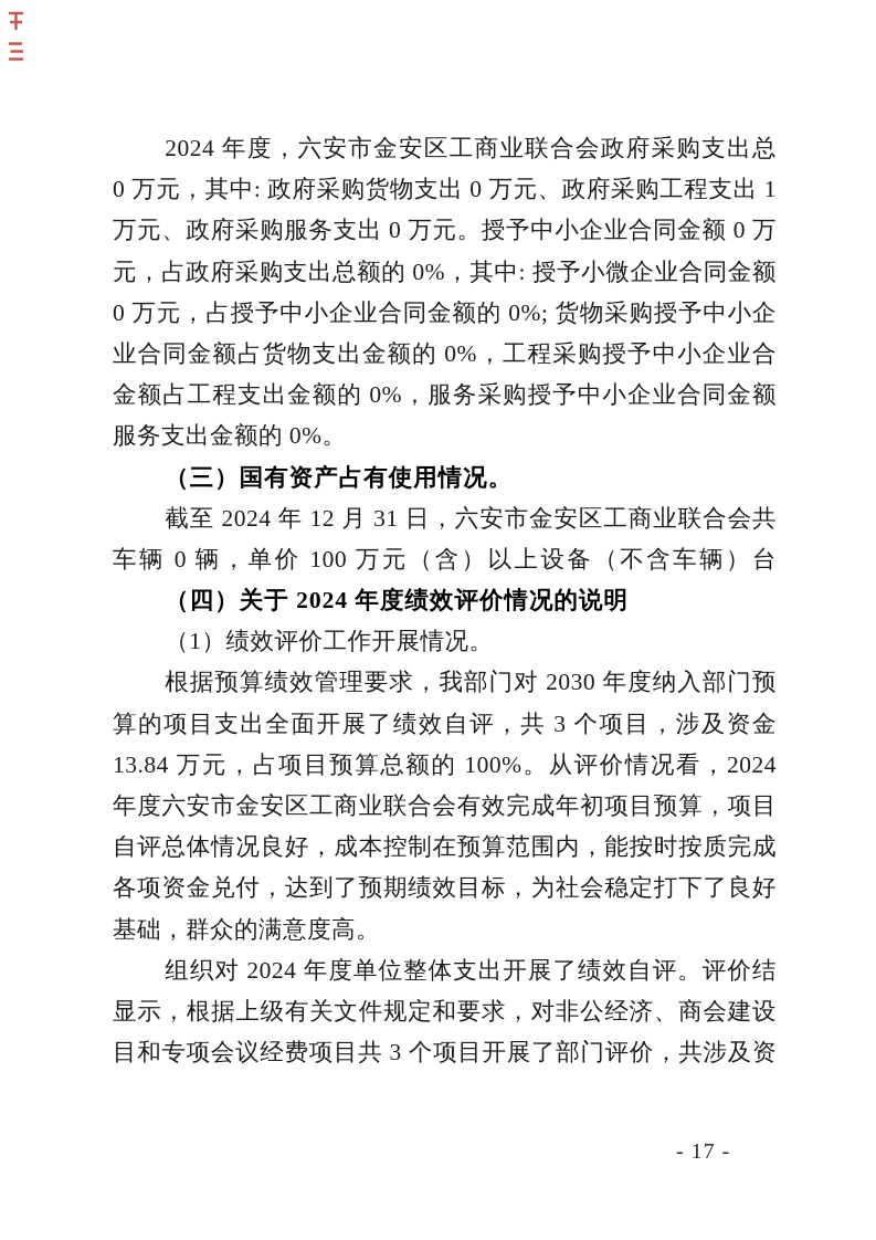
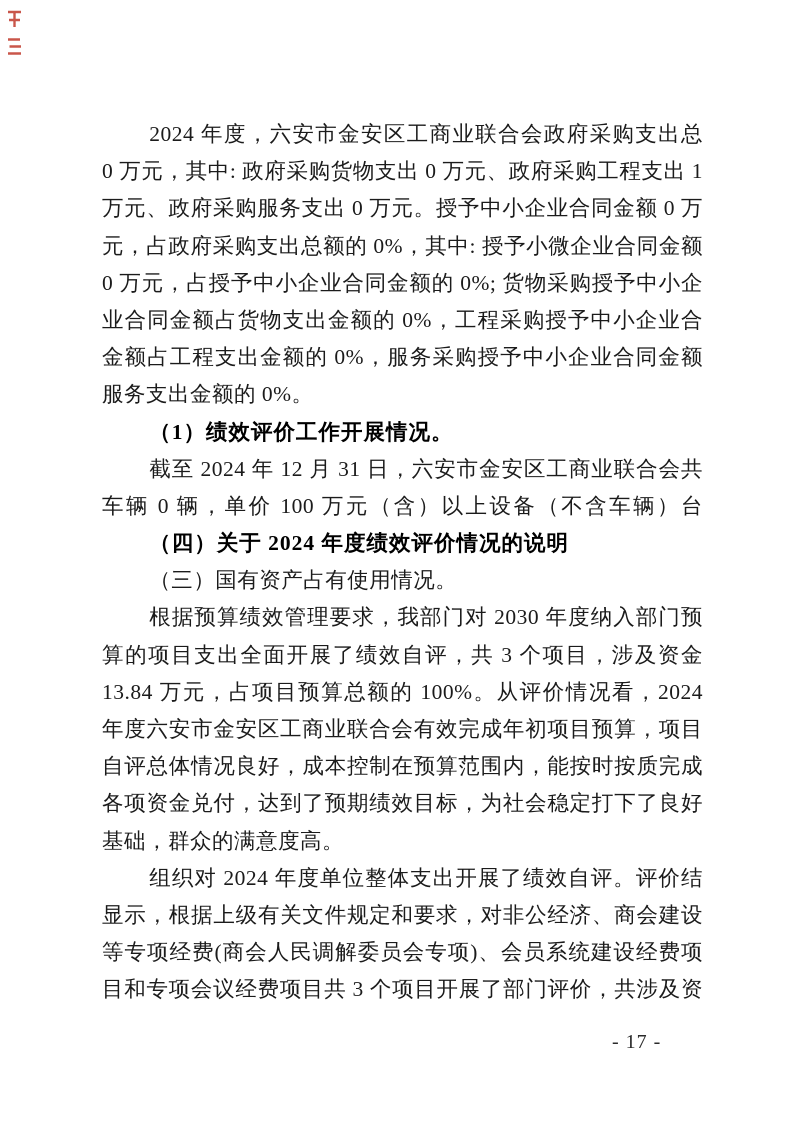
  2024 年度，六安市金安区工商业联合会政府采购支出总
  0 万元，其中: 政府采购货物支出 0 万元、政府采购工程支出 1
  万元、政府采购服务支出 0 万元。授予中小企业合同金额 0 万
  元，占政府采购支出总额的 0%，其中: 授予小微企业合同金额
  0 万元，占授予中小企业合同金额的 0%; 货物采购授予中小企
  业合同金额占货物支出金额的 0%，工程采购授予中小企业合
  金额占工程支出金额的 0%，服务采购授予中小企业合同金额
  服务支出金额的 0%。
- （三）国有资产占有使用情况。
+ （1）绩效评价工作开展情况。
  截至 2024 年 12 月 31 日，六安市金安区工商业联合会共
  车辆 0 辆，单价 100 万元（含）以上设备（不含车辆）台
  （四）关于 2024 年度绩效评价情况的说明
- （1）绩效评价工作开展情况。
+ （三）国有资产占有使用情况。
  根据预算绩效管理要求，我部门对 2030 年度纳入部门预
  算的项目支出全面开展了绩效自评，共 3 个项目，涉及资金
  13.84 万元，占项目预算总额的 100%。从评价情况看，2024
  年度六安市金安区工商业联合会有效完成年初项目预算，项目
  自评总体情况良好，成本控制在预算范围内，能按时按质完成
  各项资金兑付，达到了预期绩效目标，为社会稳定打下了良好
  基础，群众的满意度高。
  组织对 2024 年度单位整体支出开展了绩效自评。评价结
  显示，根据上级有关文件规定和要求，对非公经济、商会建设
+ 等专项经费(商会人民调解委员会专项)、会员系统建设经费项
  目和专项会议经费项目共 3 个项目开展了部门评价，共涉及资
  - 17 -
